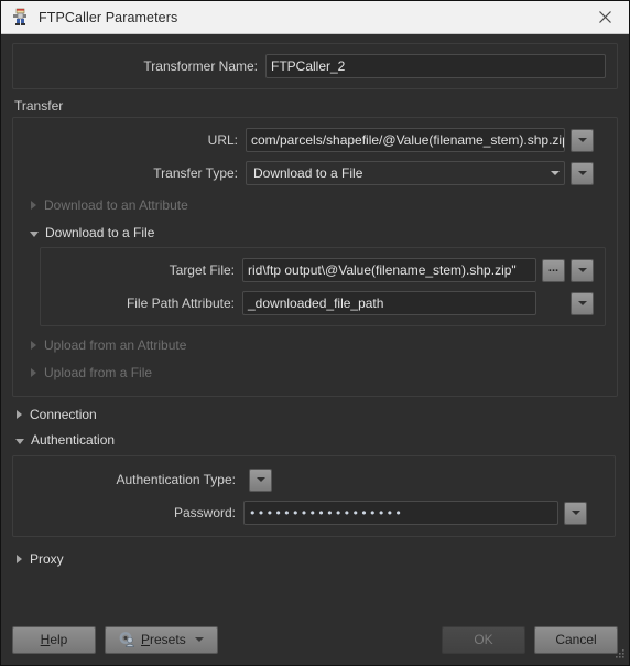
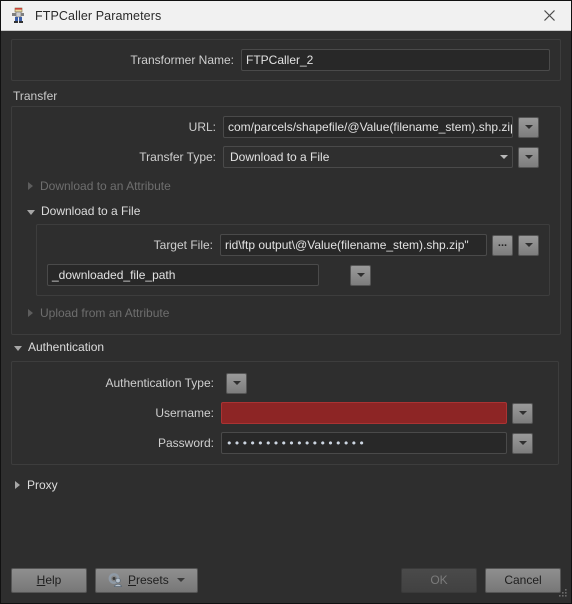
  FTPCaller Parameters
  Transformer Name:
  FTPCaller_2
  Transfer
  URL:
  com/parcels/shapefile/@Value(filename_stem).shp.zi
  Transfer Type:
  Download to a File
  Download to an Attribute
  Download to a File
  Target File:
  rid\ftp output\@Value(filename_stem).shp.zip"
  ...
- File Path Attribute:
  _downloaded_file_path
  Upload from an Attribute
- Upload from a File
- Connection
  Authentication
  Authentication Type:
+ Username:
  Password:
  ••••••••••••••••••
  Proxy
  Help
  Presets
  OK
  Cancel
